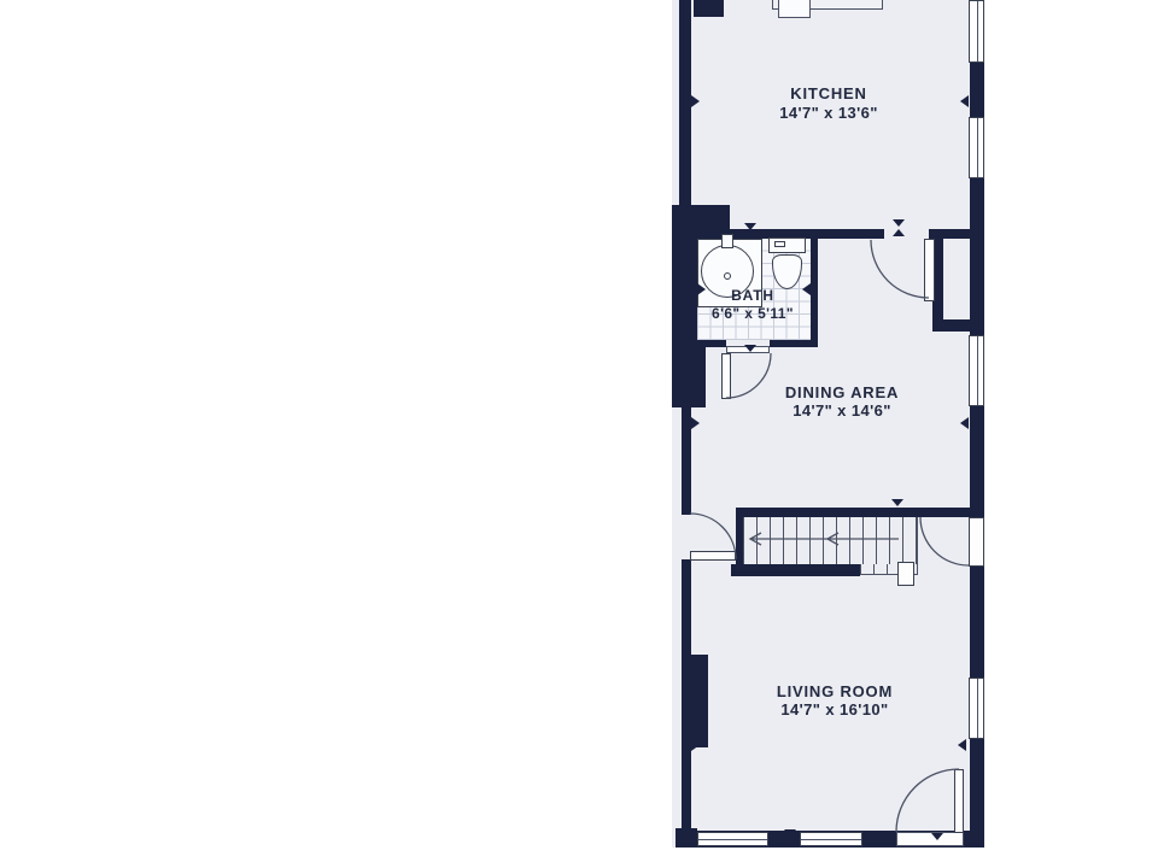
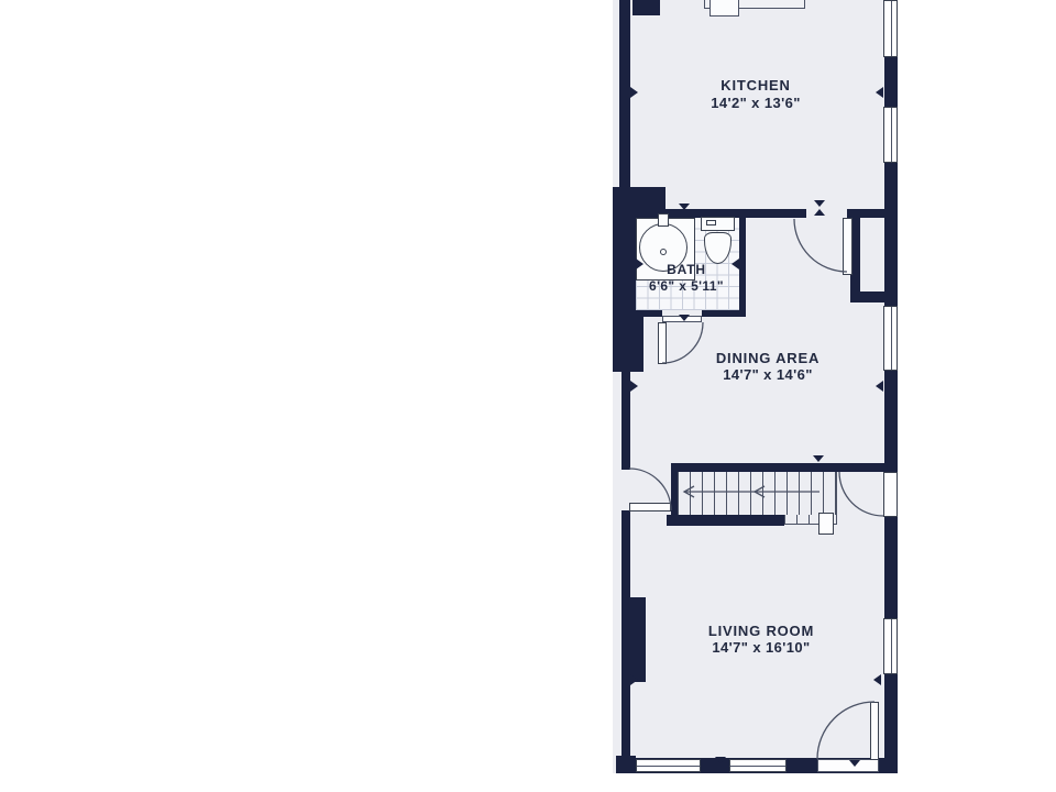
  KITCHEN
- 14'7" x 13'6"
+ 14'2" x 13'6"
  BATH
  6'6" x 5'11"
  DINING AREA
  14'7" x 14'6"
  LIVING ROOM
  14'7" x 16'10"
